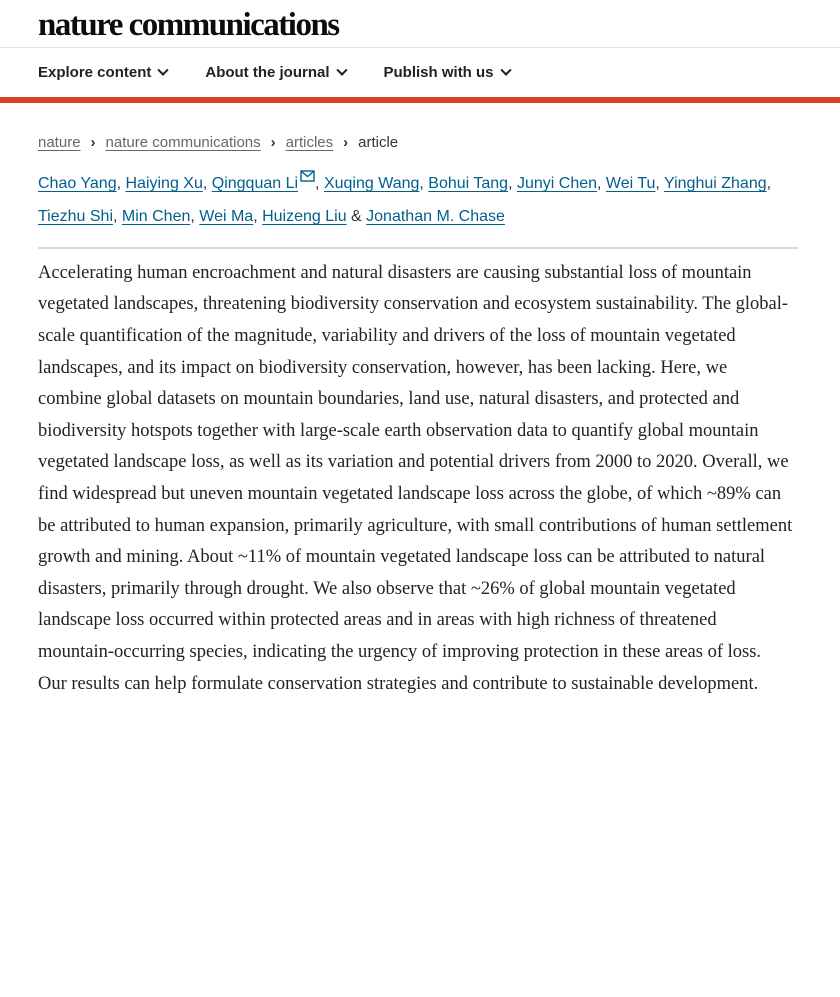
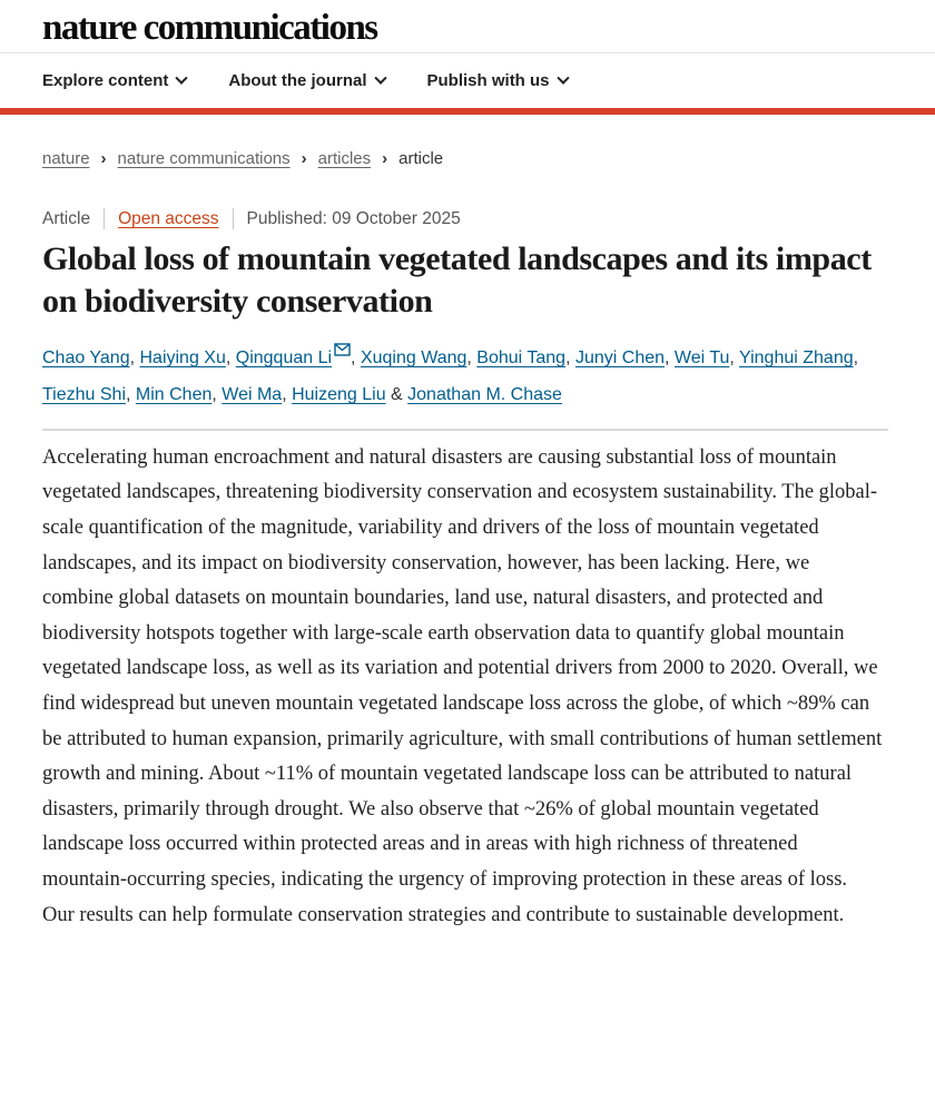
  nature communications
  Explore content
  About the journal
  Publish with us
  nature
  ›
  nature communications
  ›
  articles
  ›
  article
+ Article
+ Open access
+ Published: 09 October 2025
+ Global loss of mountain vegetated landscapes and its impact on biodiversity conservation
  Chao Yang, Haiying Xu, Qingquan Li , Xuqing Wang, Bohui Tang, Junyi Chen, Wei Tu, Yinghui Zhang, Tiezhu Shi, Min Chen, Wei Ma, Huizeng Liu & Jonathan M. Chase
  Accelerating human encroachment and natural disasters are causing substantial loss of mountain vegetated landscapes, threatening biodiversity conservation and ecosystem sustainability. The global-scale quantification of the magnitude, variability and drivers of the loss of mountain vegetated landscapes, and its impact on biodiversity conservation, however, has been lacking. Here, we combine global datasets on mountain boundaries, land use, natural disasters, and protected and biodiversity hotspots together with large-scale earth observation data to quantify global mountain vegetated landscape loss, as well as its variation and potential drivers from 2000 to 2020. Overall, we find widespread but uneven mountain vegetated landscape loss across the globe, of which ~89% can be attributed to human expansion, primarily agriculture, with small contributions of human settlement growth and mining. About ~11% of mountain vegetated landscape loss can be attributed to natural disasters, primarily through drought. We also observe that ~26% of global mountain vegetated landscape loss occurred within protected areas and in areas with high richness of threatened mountain-occurring species, indicating the urgency of improving protection in these areas of loss. Our results can help formulate conservation strategies and contribute to sustainable development.
